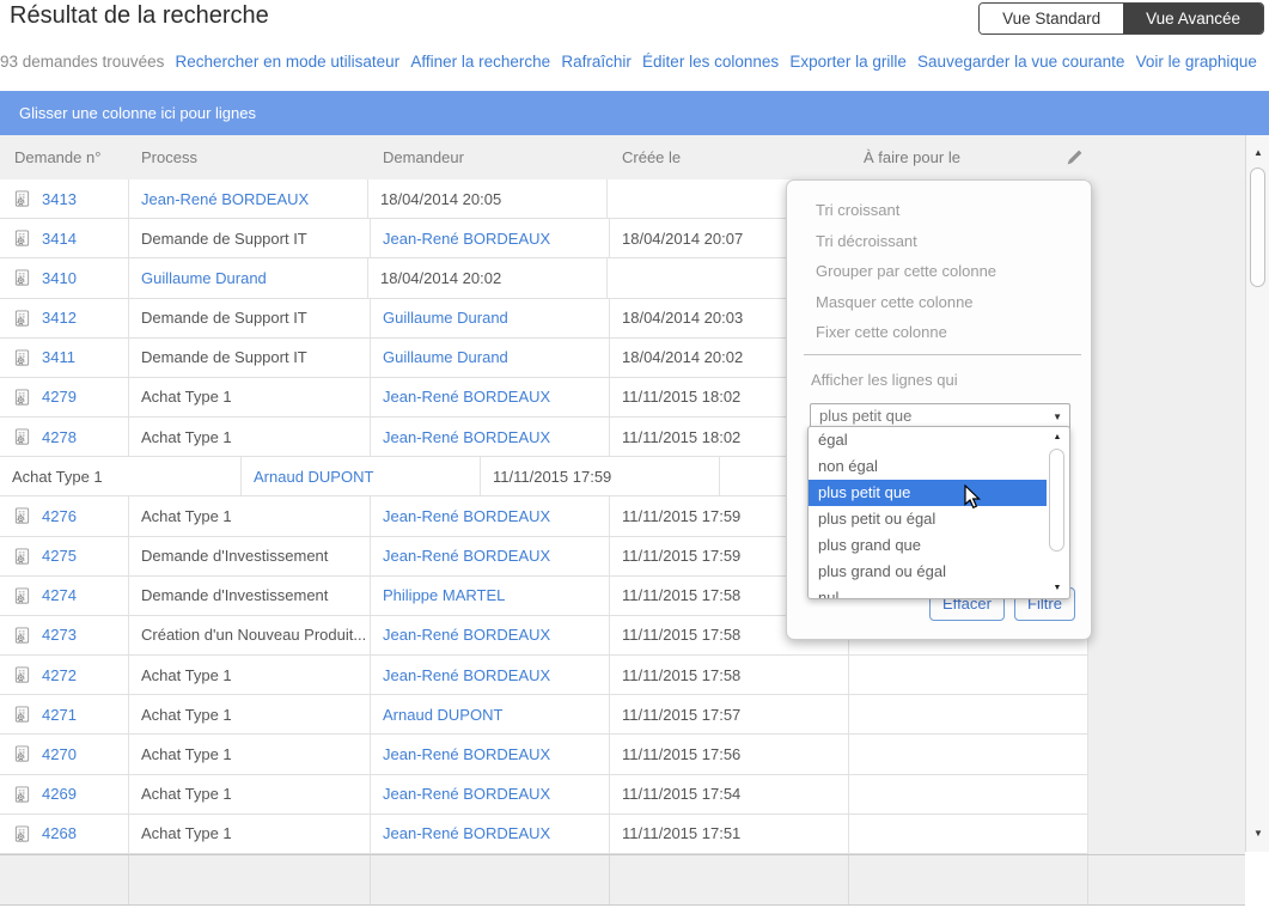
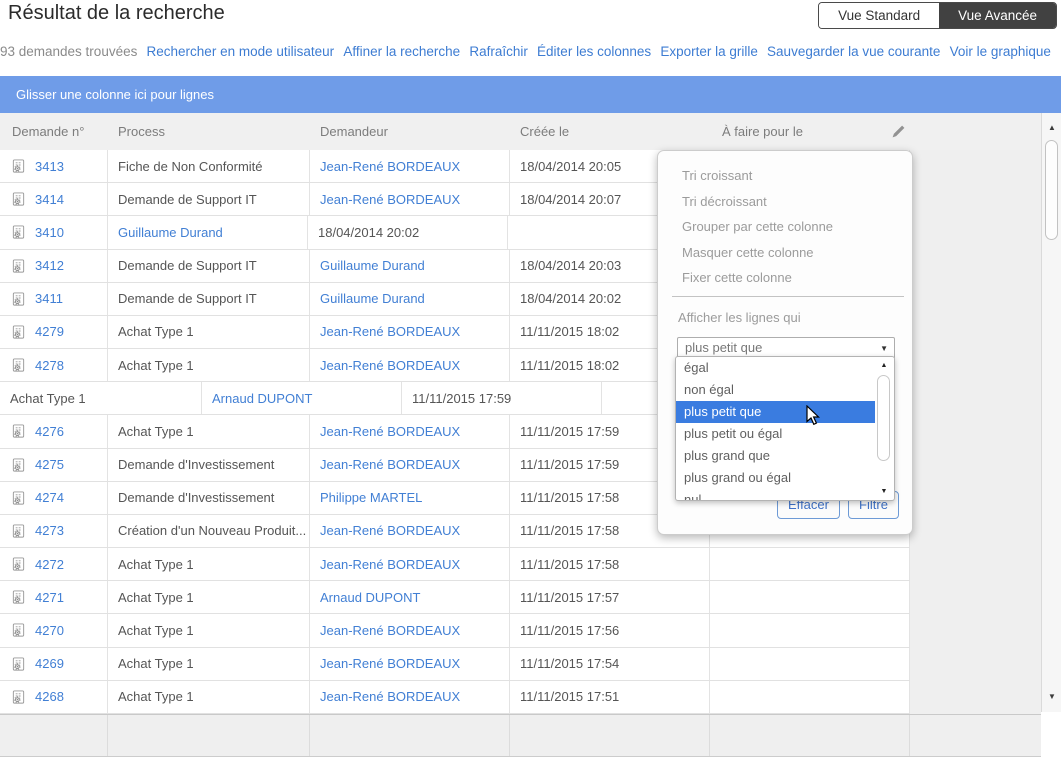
  Résultat de la recherche
  Vue Standard
  Vue Avancée
  93 demandes trouvées
  Rechercher en mode utilisateur
  Affiner la recherche
  Rafraîchir
  Éditer les colonnes
  Exporter la grille
  Sauvegarder la vue courante
  Voir le graphique
  Glisser une colonne ici pour lignes
  Demande n°
  Process
  Demandeur
  Créée le
  À faire pour le
  3413
+ Fiche de Non Conformité
  Jean-René BORDEAUX
  18/04/2014 20:05
  3414
  Demande de Support IT
  Jean-René BORDEAUX
  18/04/2014 20:07
  3410
  Guillaume Durand
  18/04/2014 20:02
  3412
  Demande de Support IT
  Guillaume Durand
  18/04/2014 20:03
  3411
  Demande de Support IT
  Guillaume Durand
  18/04/2014 20:02
  4279
  Achat Type 1
  Jean-René BORDEAUX
  11/11/2015 18:02
  4278
  Achat Type 1
  Jean-René BORDEAUX
  11/11/2015 18:02
  Achat Type 1
  Arnaud DUPONT
  11/11/2015 17:59
  4276
  Achat Type 1
  Jean-René BORDEAUX
  11/11/2015 17:59
  4275
  Demande d'Investissement
  Jean-René BORDEAUX
  11/11/2015 17:59
  4274
  Demande d'Investissement
  Philippe MARTEL
  11/11/2015 17:58
  4273
  Création d'un Nouveau Produit...
  Jean-René BORDEAUX
  11/11/2015 17:58
  4272
  Achat Type 1
  Jean-René BORDEAUX
  11/11/2015 17:58
  4271
  Achat Type 1
  Arnaud DUPONT
  11/11/2015 17:57
  4270
  Achat Type 1
  Jean-René BORDEAUX
  11/11/2015 17:56
  4269
  Achat Type 1
  Jean-René BORDEAUX
  11/11/2015 17:54
  4268
  Achat Type 1
  Jean-René BORDEAUX
  11/11/2015 17:51
  ▲
  ▼
  Tri croissant
  Tri décroissant
  Grouper par cette colonne
  Masquer cette colonne
  Fixer cette colonne
  Afficher les lignes qui
  plus petit que
  ▼
  Effacer
  Filtre
  égal
  non égal
  plus petit que
  plus petit ou égal
  plus grand que
  plus grand ou égal
  nul
